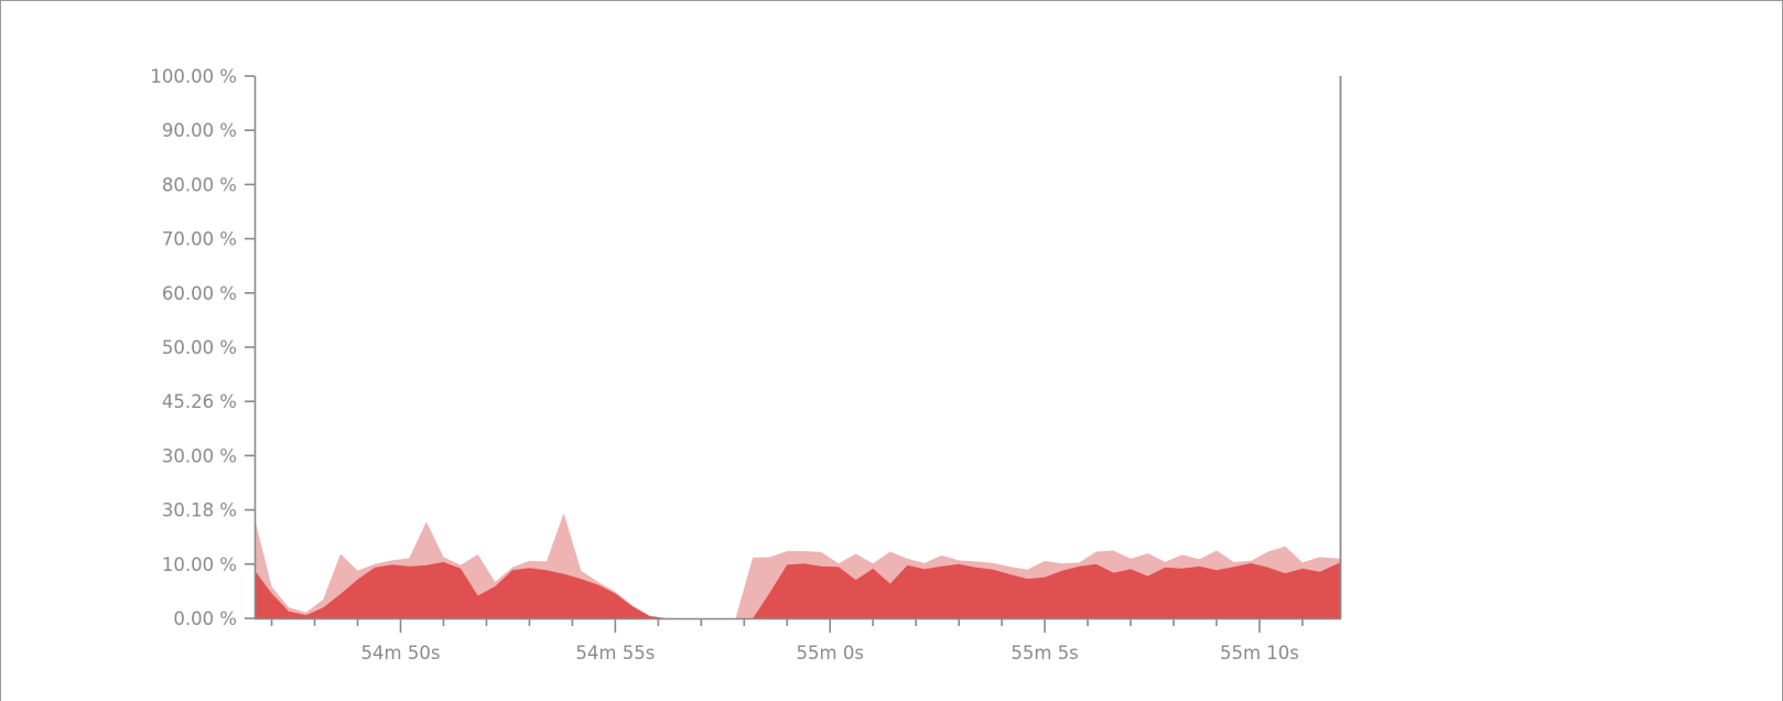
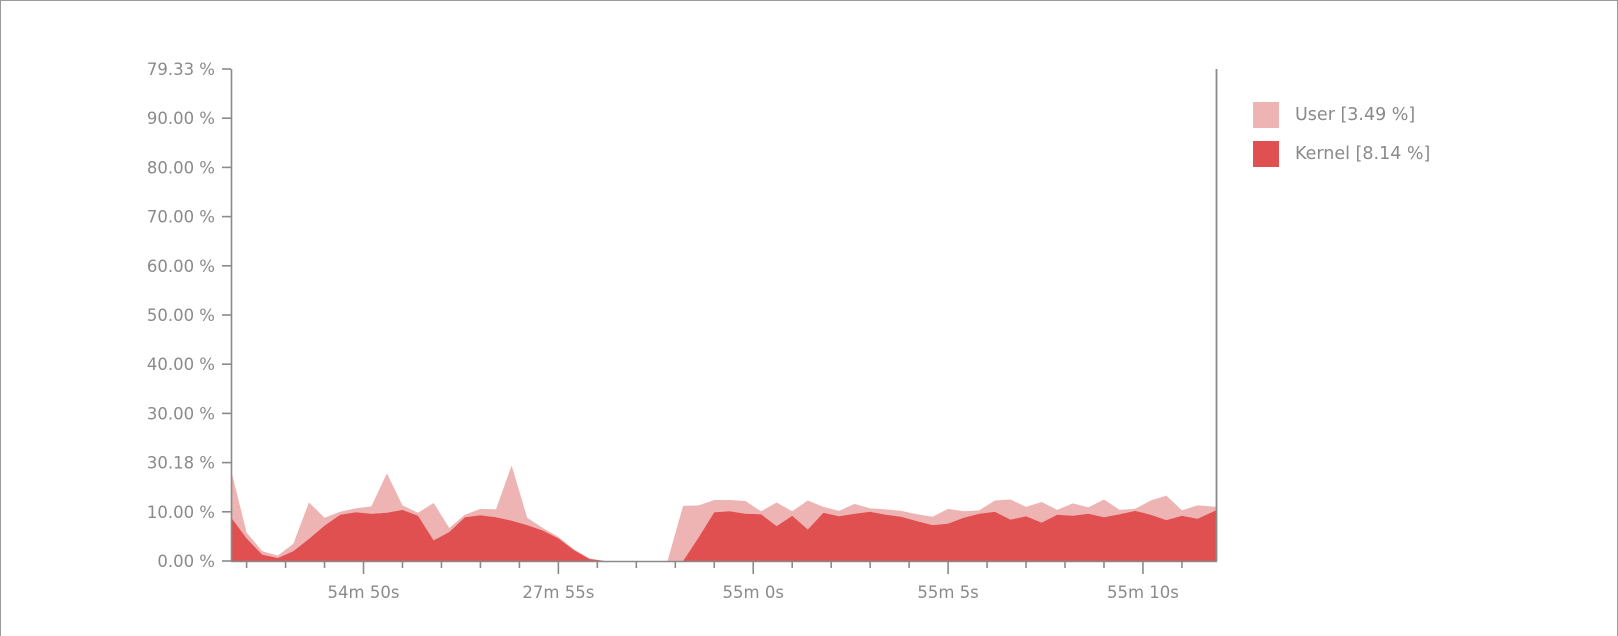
  0.00 %
  10.00 %
  30.18 %
  30.00 %
- 45.26 %
+ 40.00 %
  50.00 %
  60.00 %
  70.00 %
  80.00 %
  90.00 %
- 100.00 %
+ 79.33 %
  54m 50s
- 54m 55s
+ 27m 55s
  55m 0s
  55m 5s
  55m 10s
+ User [3.49 %]
+ Kernel [8.14 %]
